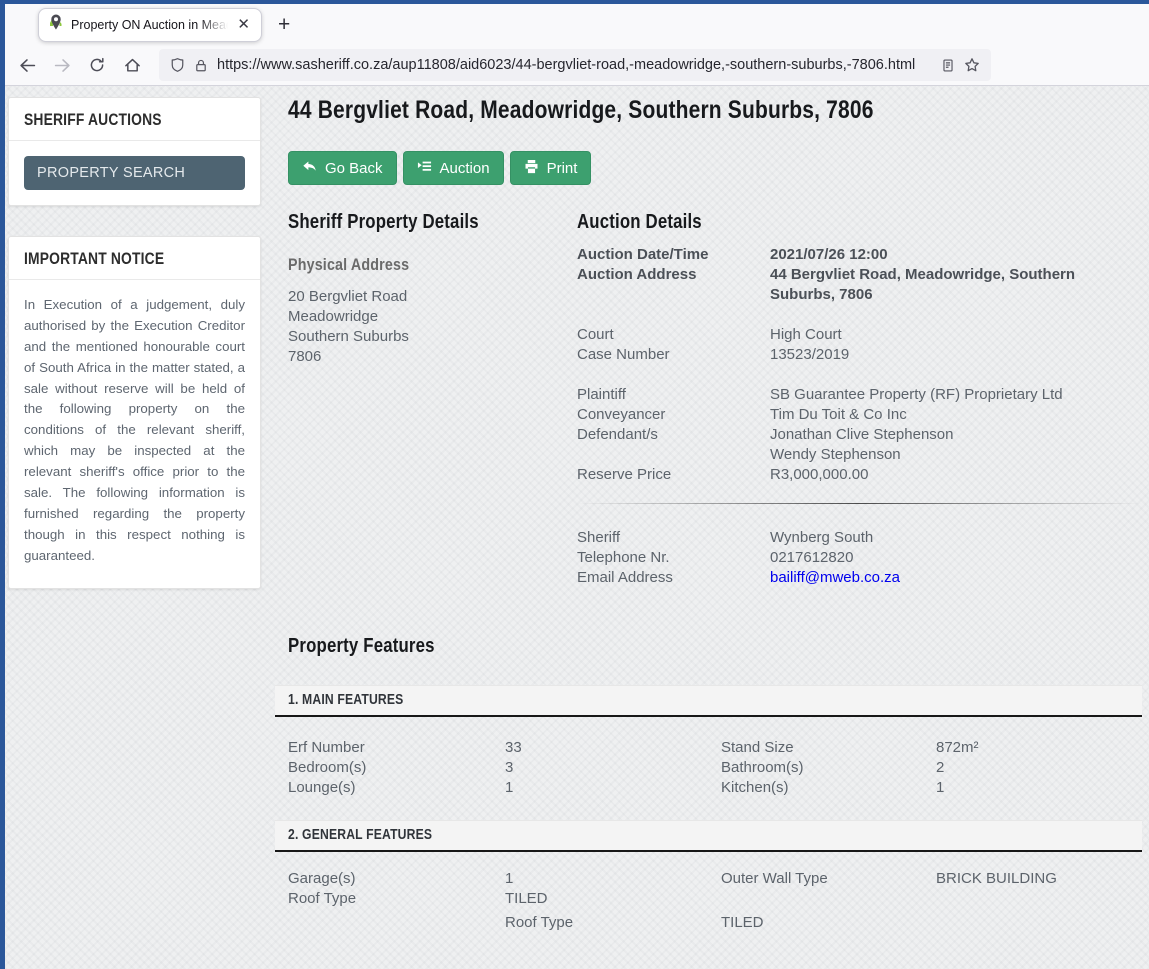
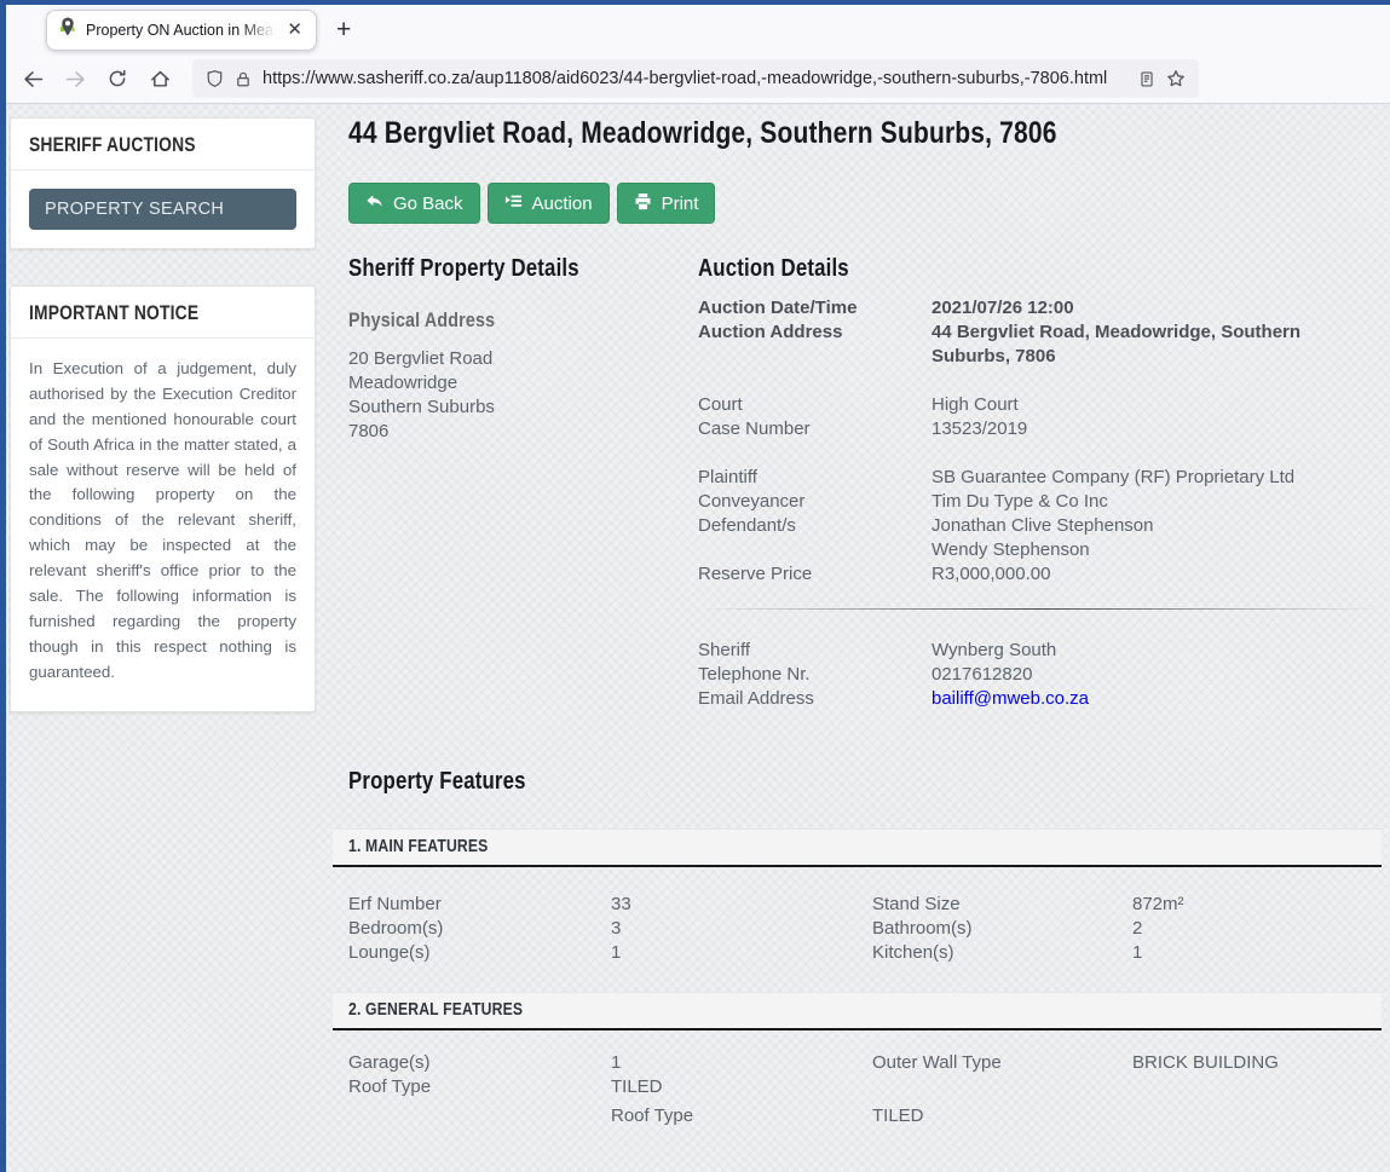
  Property ON Auction in Mea
  ✕
  +
  https://www.sasheriff.co.za/aup11808/aid6023/44-bergvliet-road,-meadowridge,-southern-suburbs,-7806.html
  SHERIFF AUCTIONS
  PROPERTY SEARCH
  IMPORTANT NOTICE
  In Execution of a judgement, duly authorised by the Execution Creditor and the mentioned honourable court of South Africa in the matter stated, a sale without reserve will be held of the following property on the conditions of the relevant sheriff, which may be inspected at the relevant sheriff's office prior to the sale. The following information is furnished regarding the property though in this respect nothing is guaranteed.
  44 Bergvliet Road, Meadowridge, Southern Suburbs, 7806
  Go Back
  Auction
  Print
  Sheriff Property Details
  Physical Address
  20 Bergvliet Road
  Meadowridge
  Southern Suburbs
  7806
  Auction Details
  Auction Date/Time
  2021/07/26 12:00
  Auction Address
  44 Bergvliet Road, Meadowridge, Southern Suburbs, 7806
  Court
  High Court
  Case Number
  13523/2019
  Plaintiff
- SB Guarantee Property (RF) Proprietary Ltd
+ SB Guarantee Company (RF) Proprietary Ltd
  Conveyancer
- Tim Du Toit & Co Inc
+ Tim Du Type & Co Inc
  Defendant/s
  Jonathan Clive Stephenson
  Wendy Stephenson
  Reserve Price
  R3,000,000.00
  Sheriff
  Wynberg South
  Telephone Nr.
  0217612820
  Email Address
  bailiff@mweb.co.za
  Property Features
  1. MAIN FEATURES
  Erf Number
  33
  Stand Size
  872m²
  Bedroom(s)
  3
  Bathroom(s)
  2
  Lounge(s)
  1
  Kitchen(s)
  1
  2. GENERAL FEATURES
  Garage(s)
  1
  Outer Wall Type
  BRICK BUILDING
  Roof Type
  TILED
  Roof Type
  TILED
